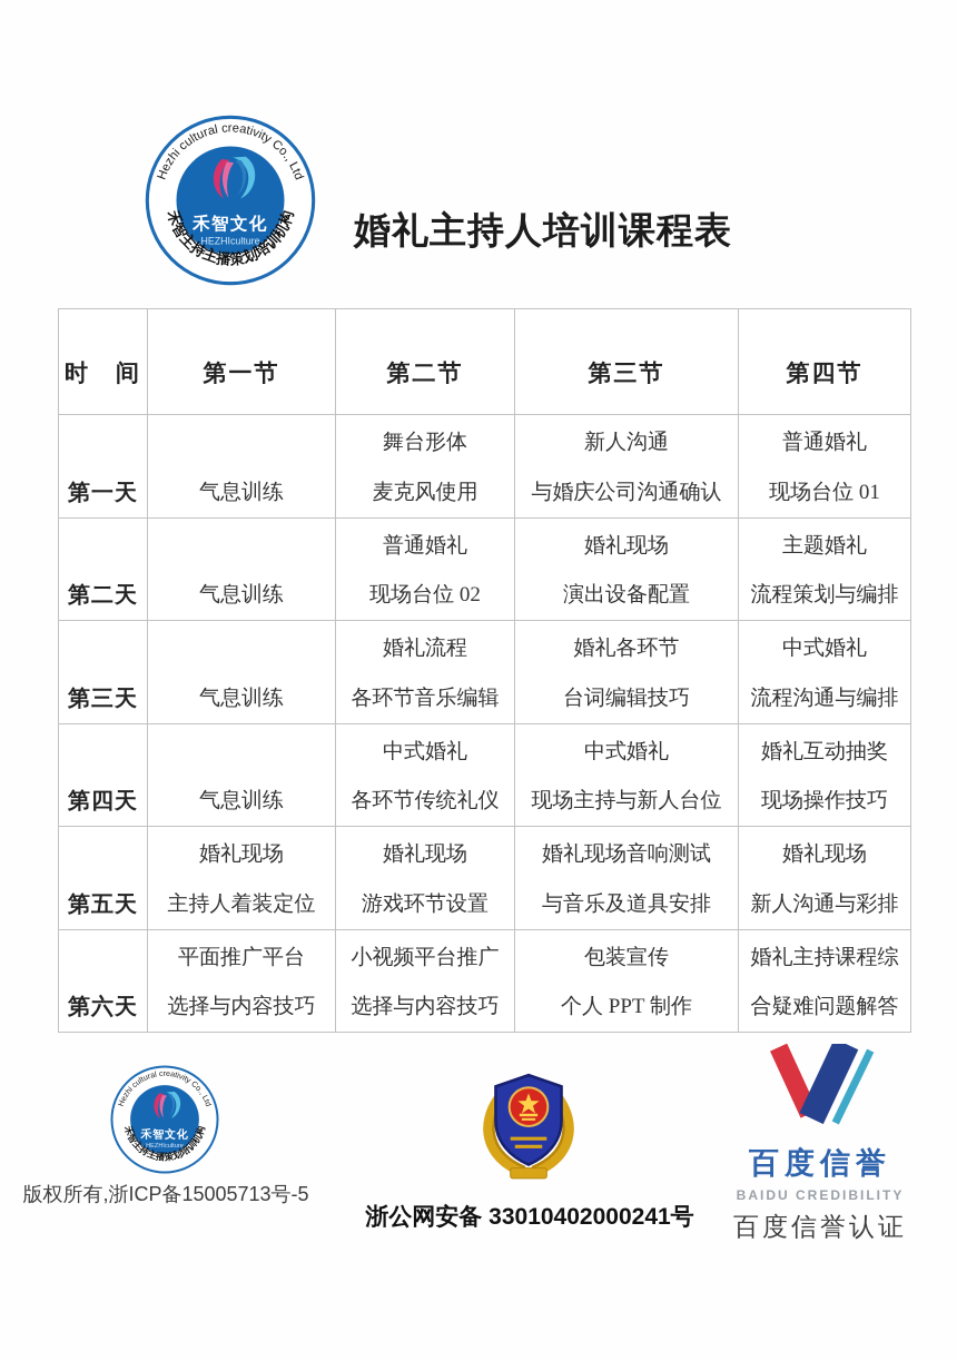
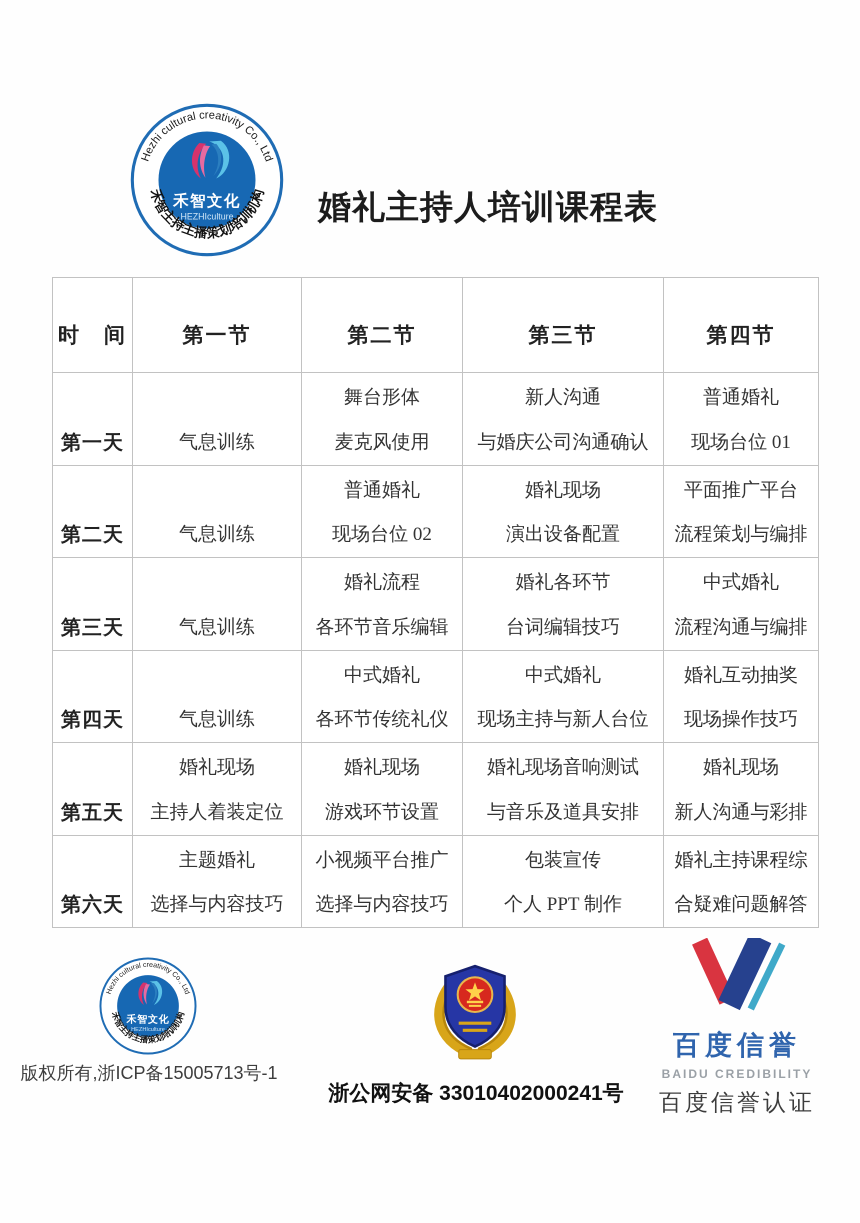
  婚礼主持人培训课程表
  时 间
  第一节
  第二节
  第三节
  第四节
  第一天
  气息训练
  舞台形体
  麦克风使用
  新人沟通
  与婚庆公司沟通确认
  普通婚礼
  现场台位 01
  第二天
  气息训练
  普通婚礼
  现场台位 02
  婚礼现场
  演出设备配置
- 主题婚礼
+ 平面推广平台
  流程策划与编排
  第三天
  气息训练
  婚礼流程
  各环节音乐编辑
  婚礼各环节
  台词编辑技巧
  中式婚礼
  流程沟通与编排
  第四天
  气息训练
  中式婚礼
  各环节传统礼仪
  中式婚礼
  现场主持与新人台位
  婚礼互动抽奖
  现场操作技巧
  第五天
  婚礼现场
  主持人着装定位
  婚礼现场
  游戏环节设置
  婚礼现场音响测试
  与音乐及道具安排
  婚礼现场
  新人沟通与彩排
  第六天
- 平面推广平台
+ 主题婚礼
  选择与内容技巧
  小视频平台推广
  选择与内容技巧
  包装宣传
  个人 PPT 制作
  婚礼主持课程综
  合疑难问题解答
- 版权所有,浙ICP备15005713号-5
+ 版权所有,浙ICP备15005713号-1
  浙公网安备 33010402000241号
  百度信誉
  BAIDU CREDIBILITY
  百度信誉认证
